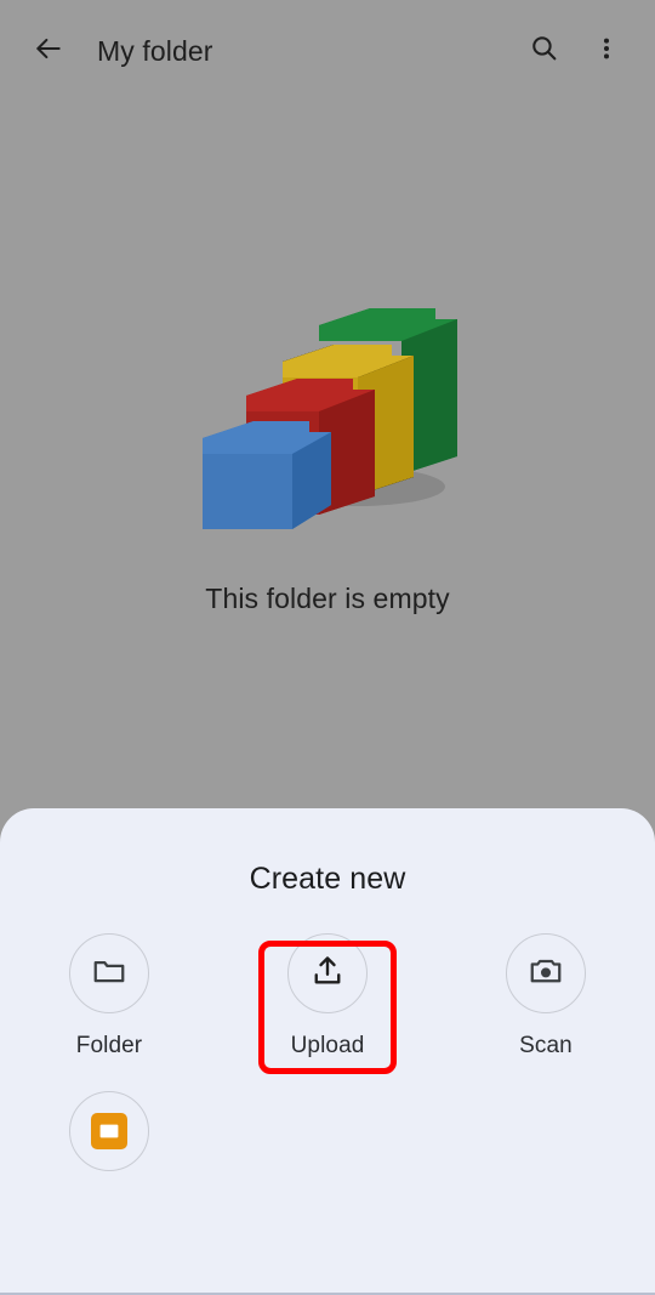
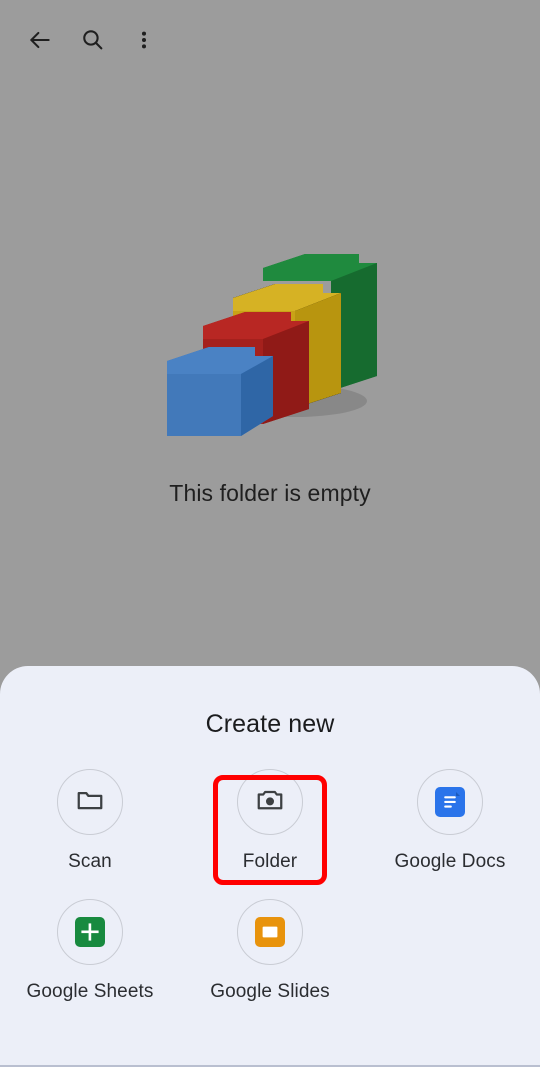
  This folder is empty
- My folder
  Create new
- Folder
+ Scan
- Upload
- Scan
+ Folder
+ Google Docs
+ Google Sheets
+ Google Slides
